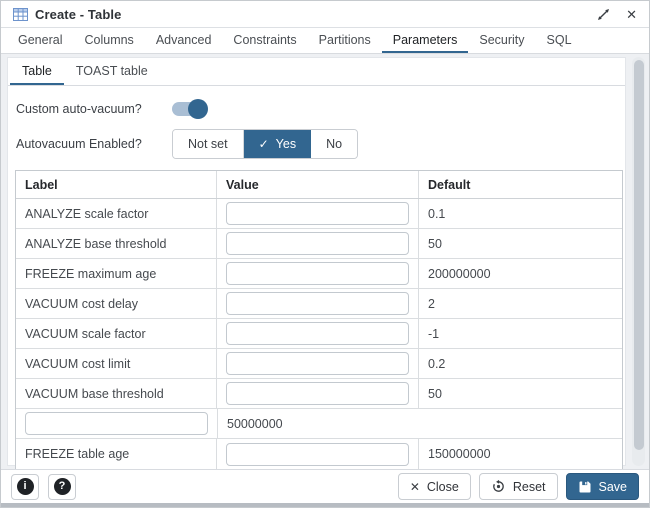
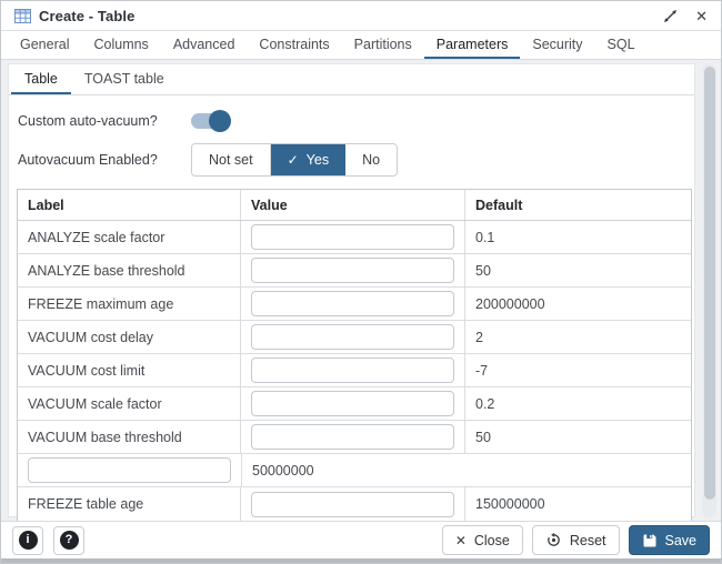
  Create - Table
  ✕
  General
  Columns
  Advanced
  Constraints
  Partitions
  Parameters
  Security
  SQL
  Table
  TOAST table
  Custom auto-vacuum?
  Autovacuum Enabled?
  Not set
  ✓
  Yes
  No
  Label
  Value
  Default
  ANALYZE scale factor
  0.1
  ANALYZE base threshold
  50
  FREEZE maximum age
  200000000
  VACUUM cost delay
  2
- VACUUM scale factor
+ VACUUM cost limit
- -1
+ -7
- VACUUM cost limit
+ VACUUM scale factor
  0.2
  VACUUM base threshold
  50
  50000000
  FREEZE table age
  150000000
  i
  ?
  ✕
  Close
  Reset
  Save
